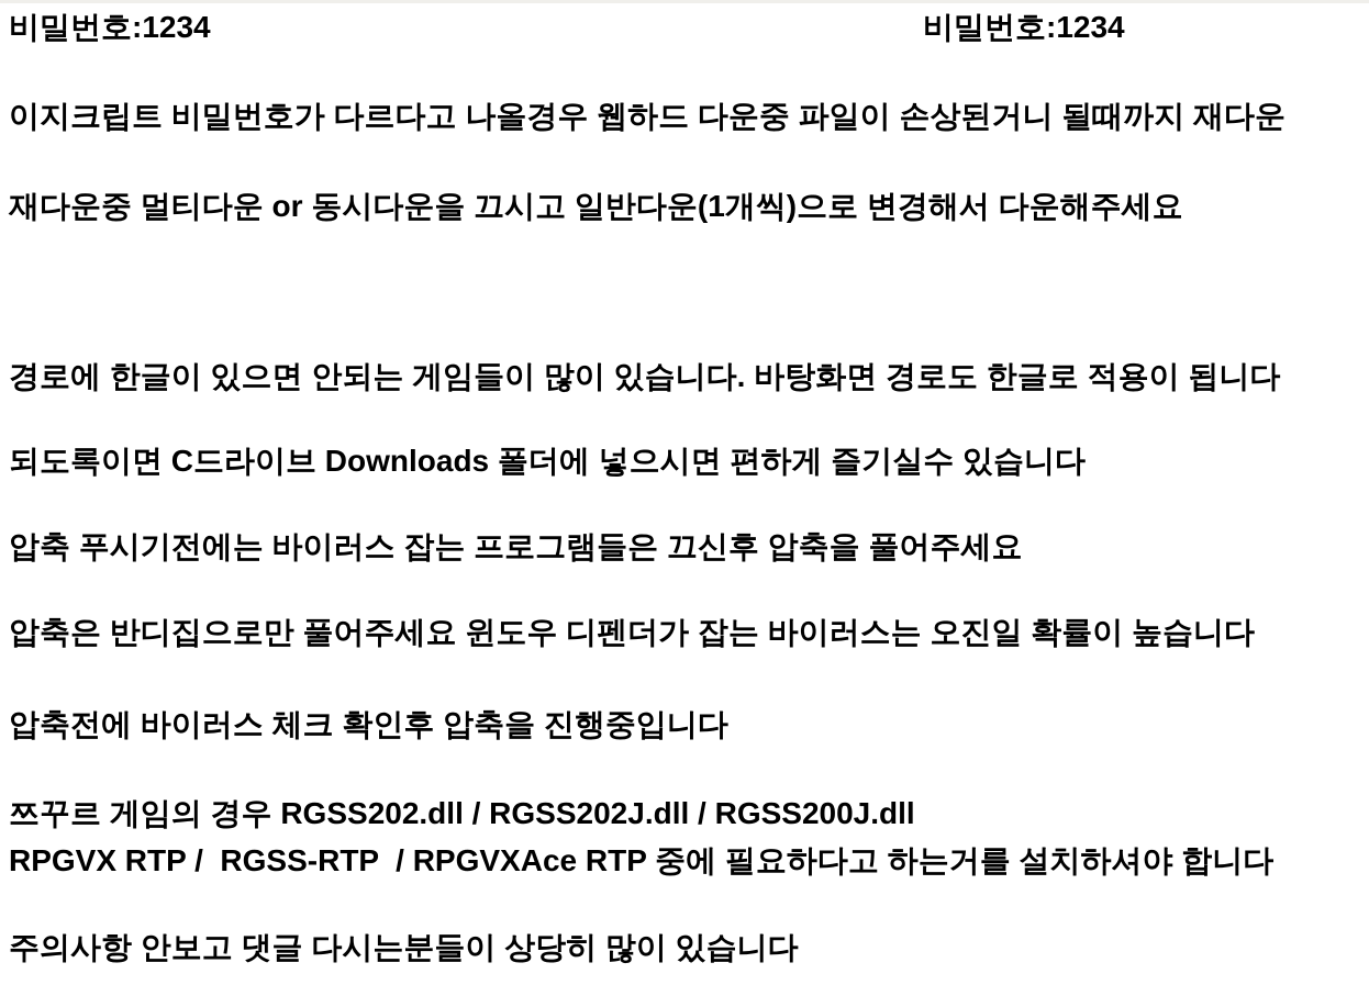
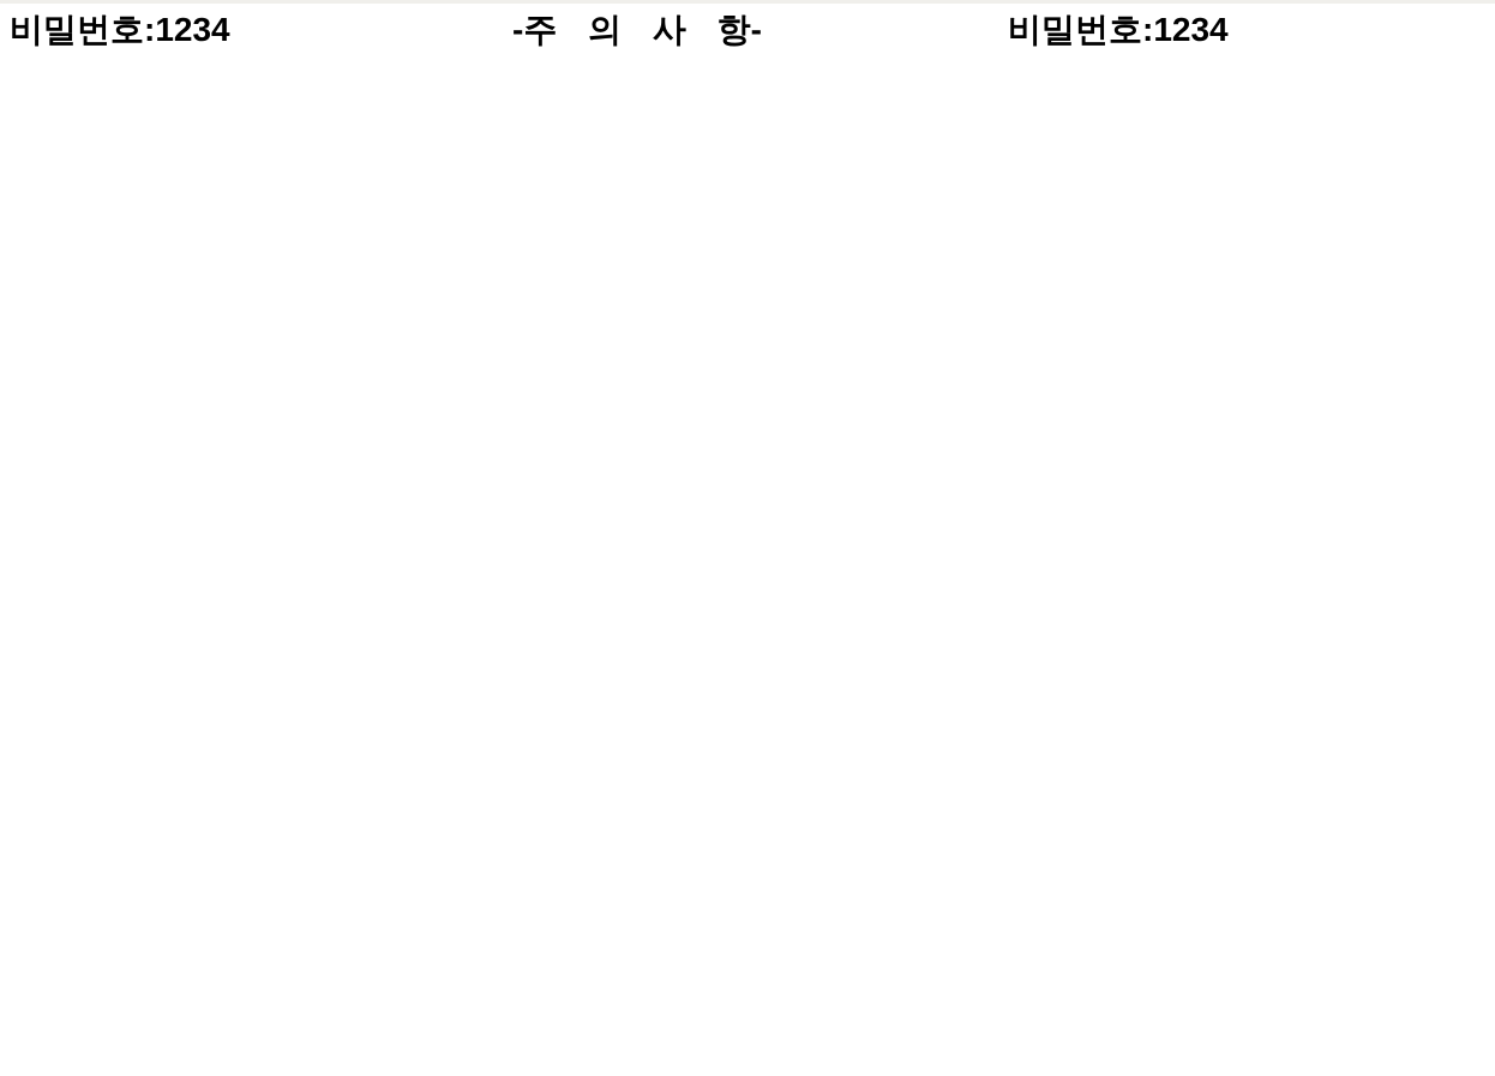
  비밀번호:1234
+ -주 의 사 항-
  비밀번호:1234
- 이지크립트 비밀번호가 다르다고 나올경우 웹하드 다운중 파일이 손상된거니 될때까지 재다운
- 재다운중 멀티다운 or 동시다운을 끄시고 일반다운(1개씩)으로 변경해서 다운해주세요
- 경로에 한글이 있으면 안되는 게임들이 많이 있습니다. 바탕화면 경로도 한글로 적용이 됩니다
- 되도록이면 C드라이브 Downloads 폴더에 넣으시면 편하게 즐기실수 있습니다
- 압축 푸시기전에는 바이러스 잡는 프로그램들은 끄신후 압축을 풀어주세요
- 압축은 반디집으로만 풀어주세요 윈도우 디펜더가 잡는 바이러스는 오진일 확률이 높습니다
- 압축전에 바이러스 체크 확인후 압축을 진행중입니다
- 쯔꾸르 게임의 경우 RGSS202.dll / RGSS202J.dll / RGSS200J.dll
- RPGVX RTP / RGSS-RTP / RPGVXAce RTP 중에 필요하다고 하는거를 설치하셔야 합니다
- 주의사항 안보고 댓글 다시는분들이 상당히 많이 있습니다
